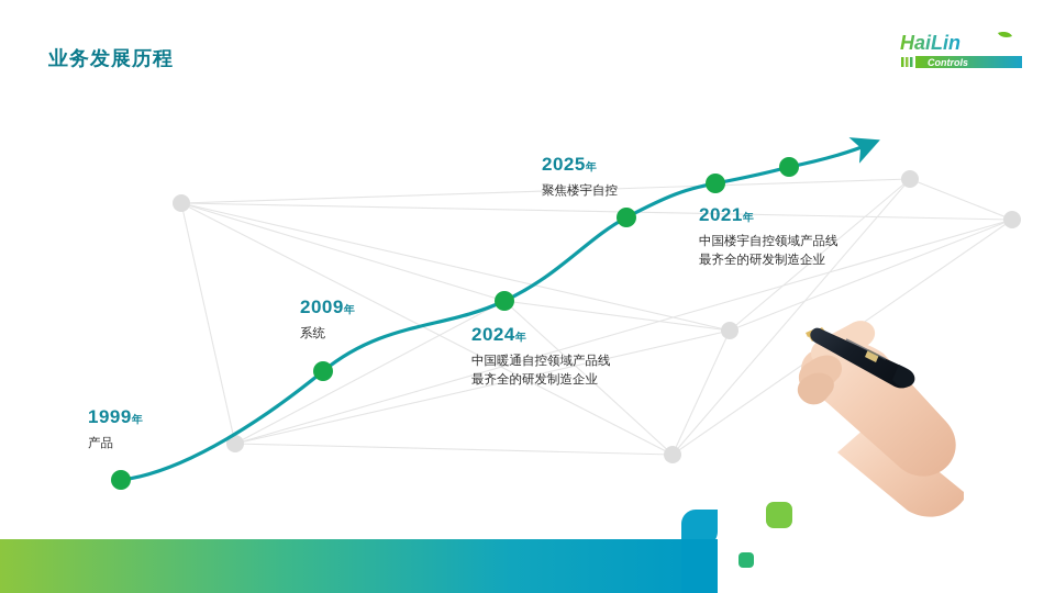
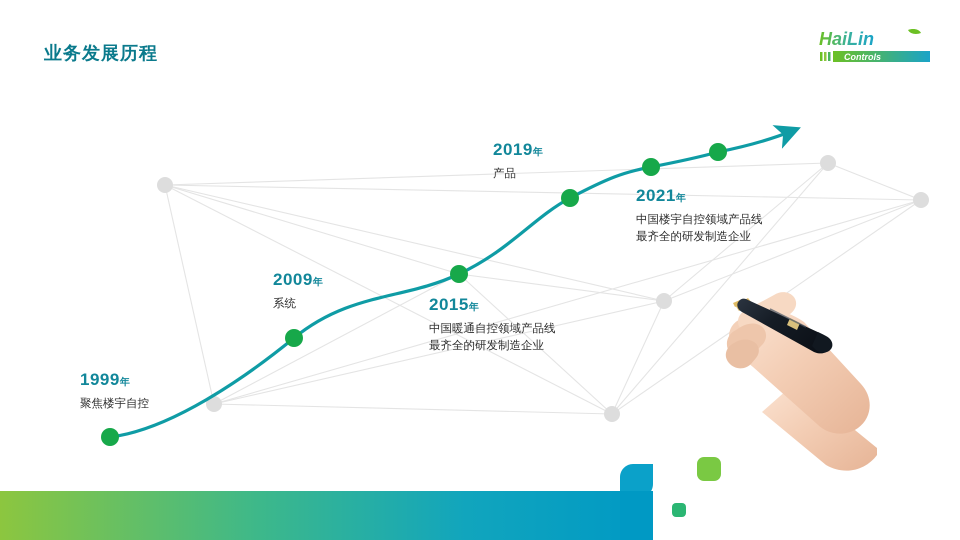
  1999年
- 产品
+ 聚焦楼宇自控
  2009年
  系统
- 2024年
+ 2015年
  中国暖通自控领域产品线
  最齐全的研发制造企业
- 2025年
+ 2019年
- 聚焦楼宇自控
+ 产品
  2021年
  中国楼宇自控领域产品线
  最齐全的研发制造企业
  业务发展历程
  HaiLin
  Controls
